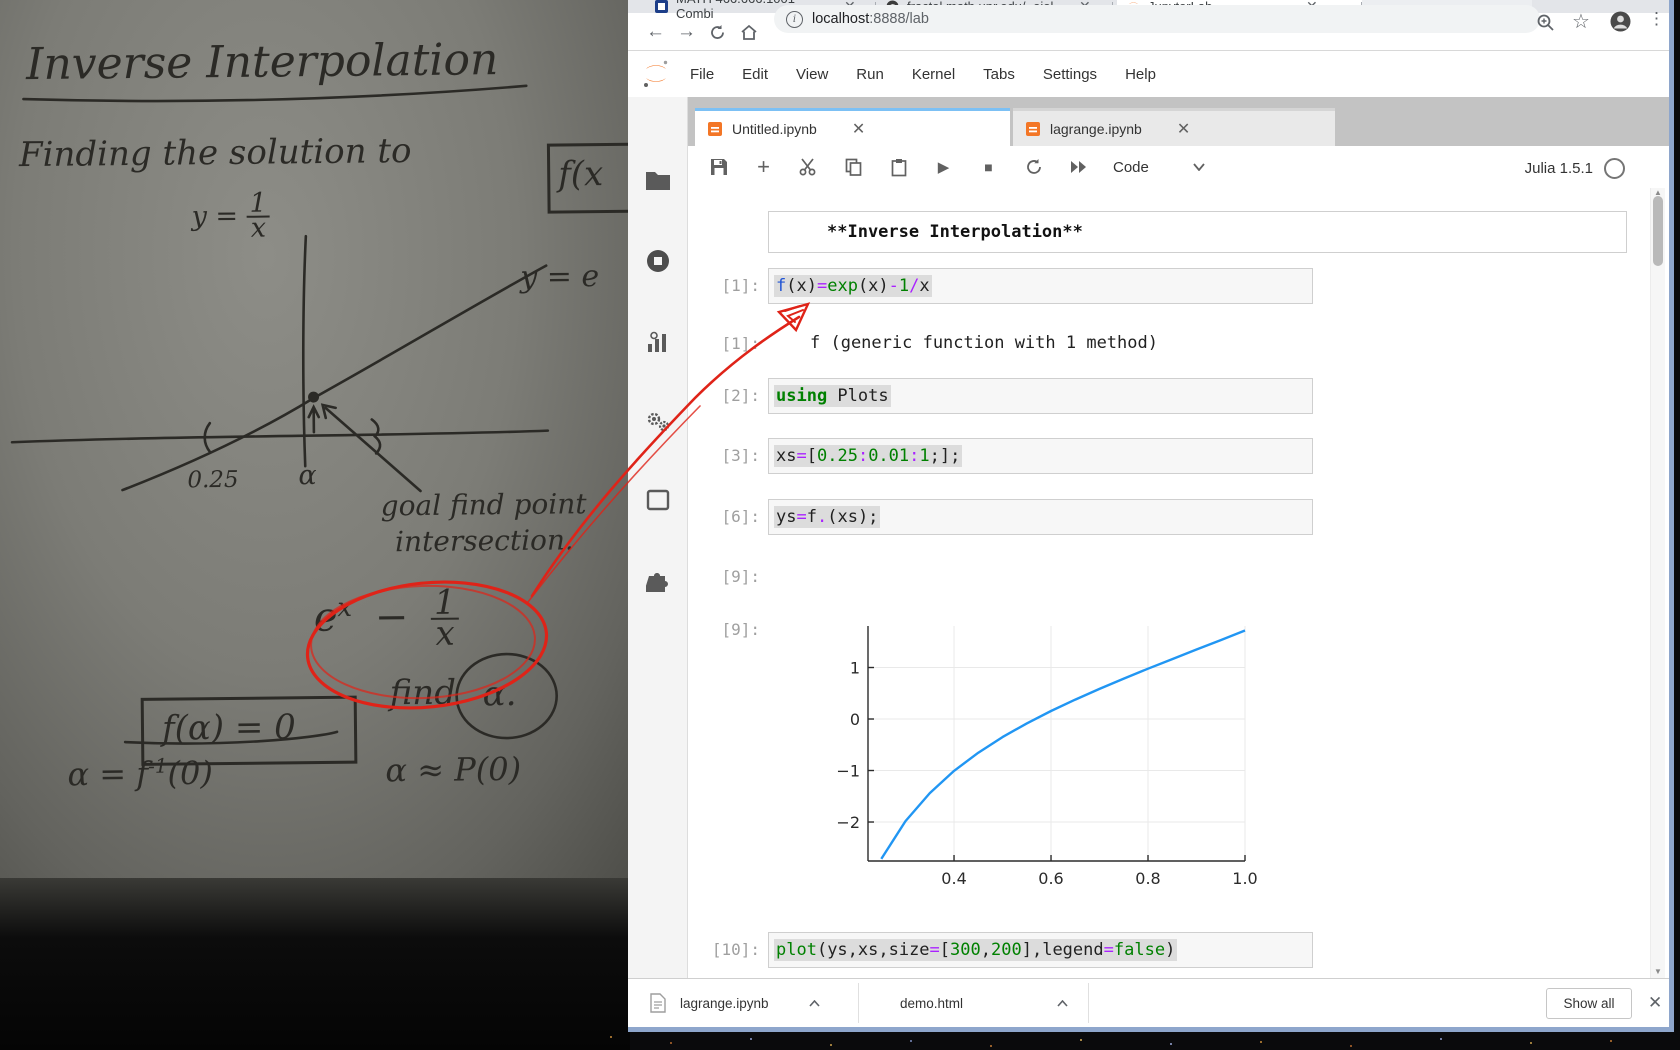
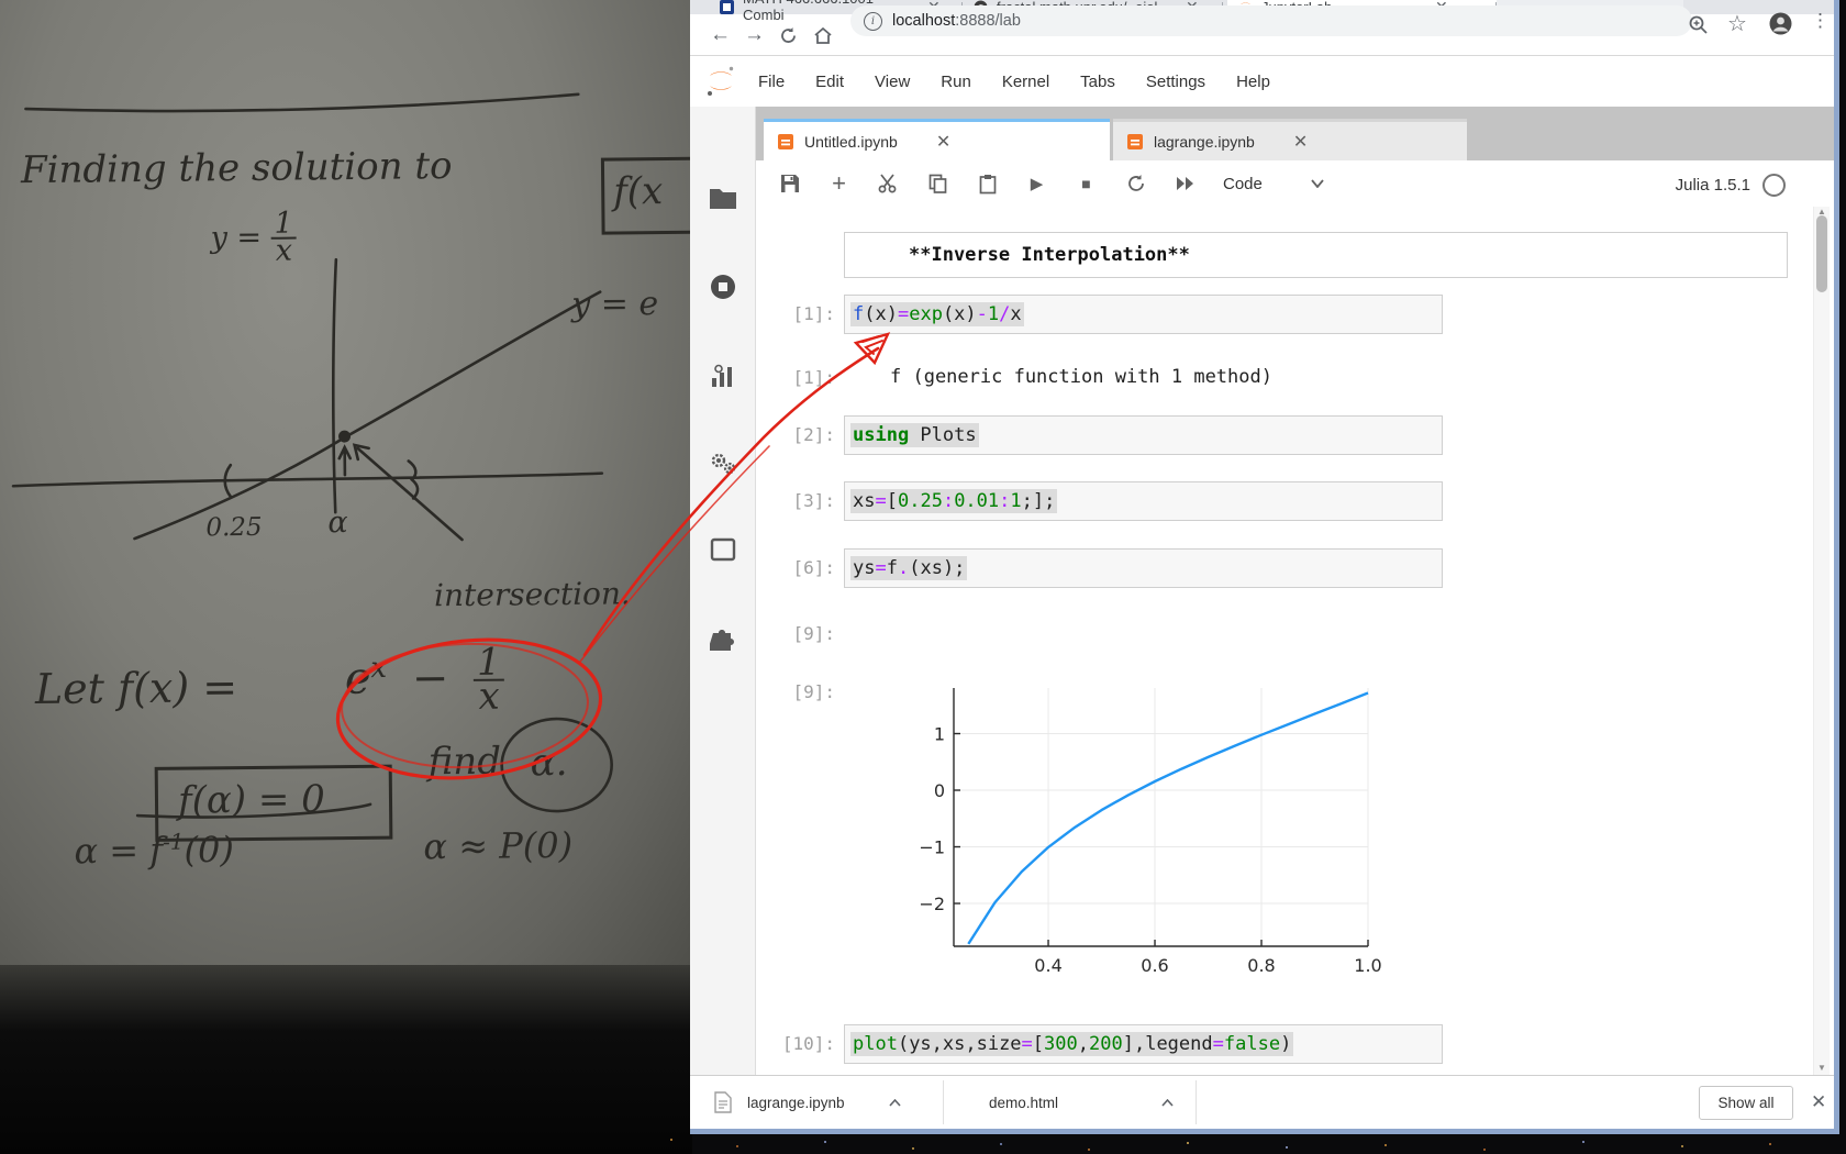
- Inverse Interpolation
  Finding the solution to
  f(x
  y =
  1
  x
  y = e
  0.25
  α
- goal find point
  intersection
+ Let f(x) =
  ex −
  1
  x
  f(α) = 0
  find
  α.
  α = f-1(0)
  α ≈ P(0)
  ←
  →
  i
  localhost:8888/lab
  ☆
  ⋮
  File
  Edit
  View
  Run
  Kernel
  Tabs
  Settings
  Help
  Untitled.ipynb
  ✕
  lagrange.ipynb
  ✕
  +
  ▶
  ■
  Code
  Julia 1.5.1
  **Inverse Interpolation**
  [1]:
  f(x)=exp(x)-1/x
  [1]:
  f (generic function with 1 method)
  [2]:
  using Plots
  [3]:
  xs=[0.25:0.01:1;];
  [6]:
  ys=f.(xs);
  [9]:
  [9]:
  0.4
  0.6
  0.8
  1.0
  1
  0
  −1
  −2
  [10]:
  plot(ys,xs,size=[300,200],legend=false)
  ▲
  ▼
  lagrange.ipynb
  demo.html
  Show all
  ✕
